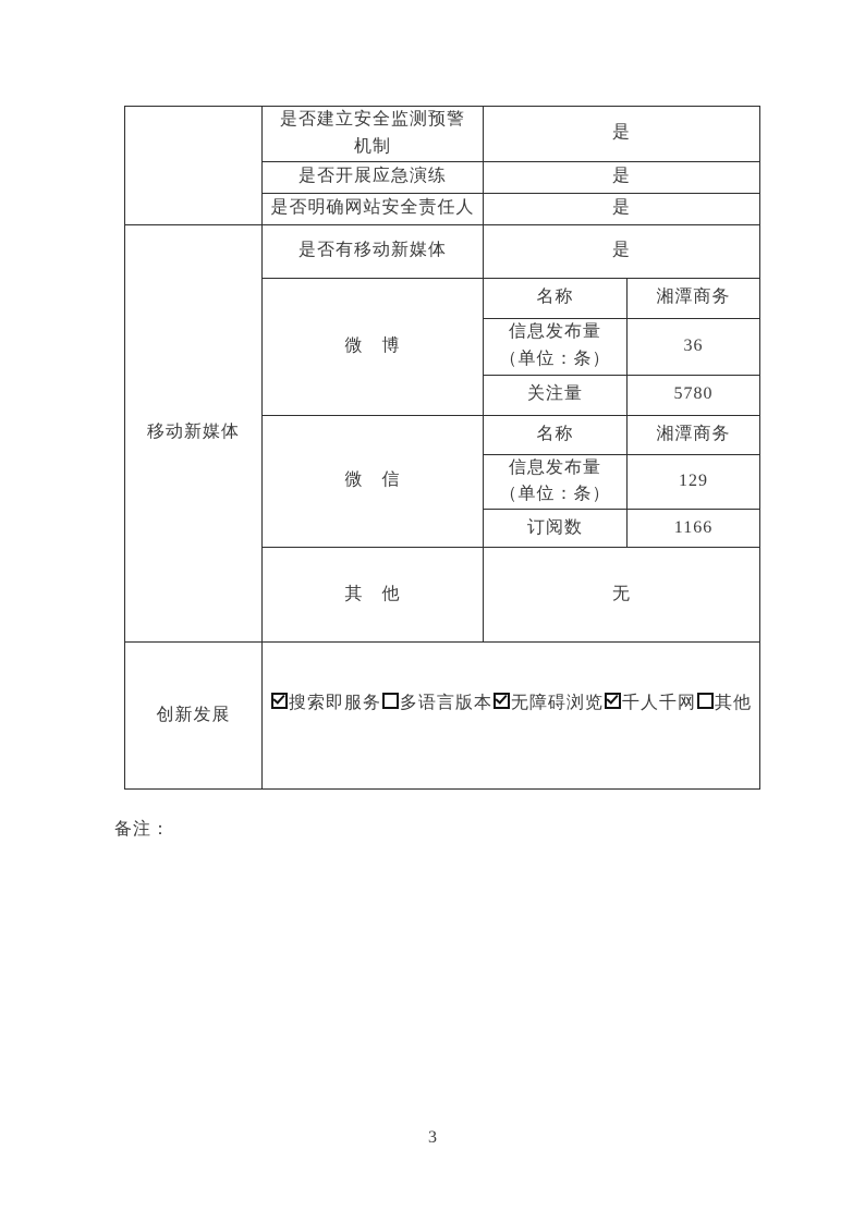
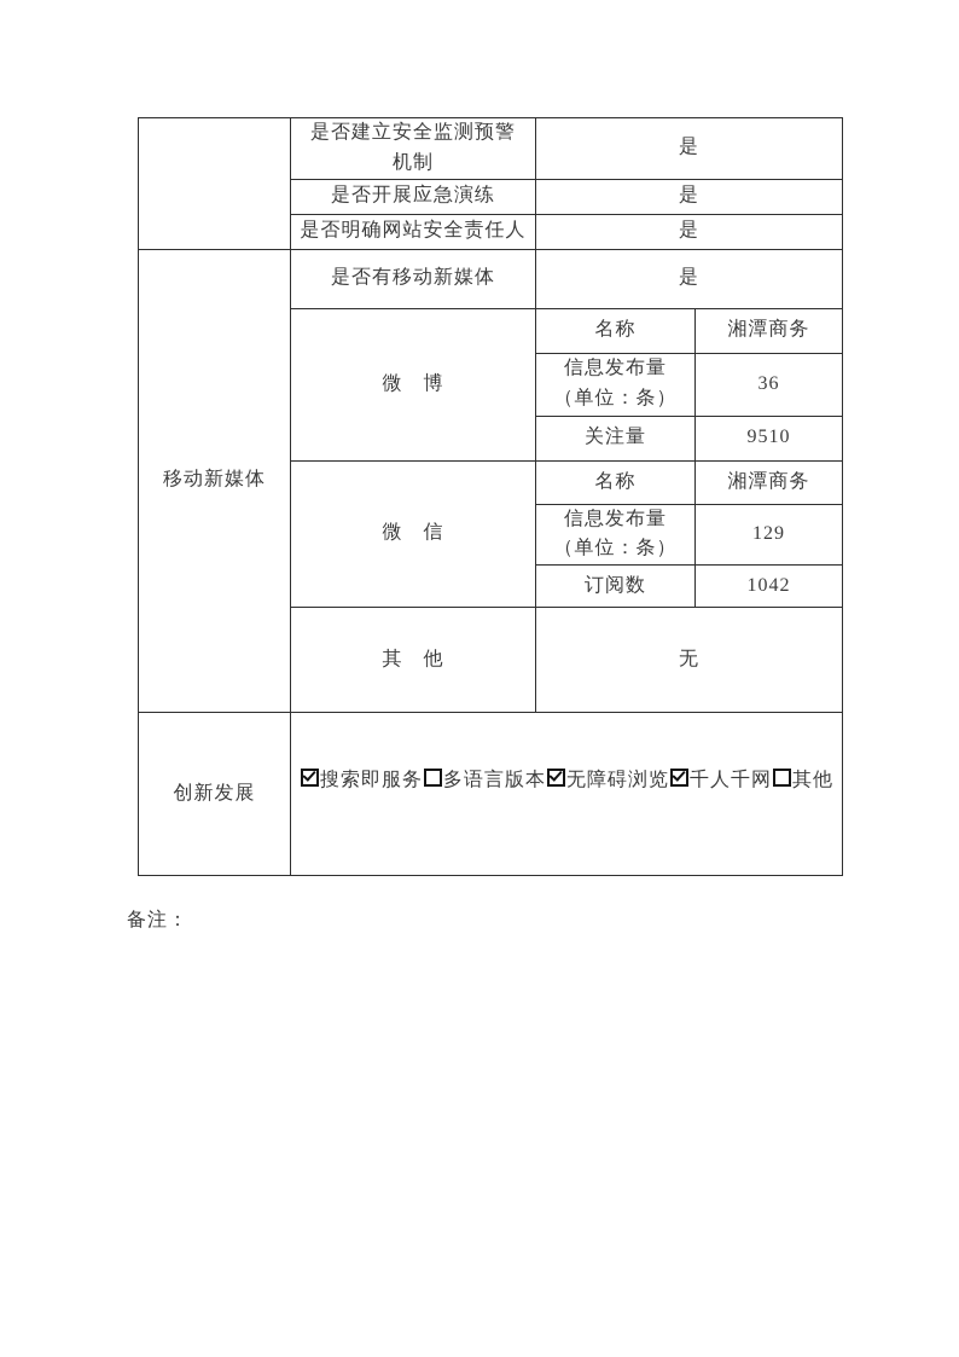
  	是否建立安全监测预警 机制	是
  是否开展应急演练	是
  是否明确网站安全责任人	是
  移动新媒体	是否有移动新媒体	是
  微 博	名称	湘潭商务
  信息发布量 （单位：条）	36
- 关注量	5780
+ 关注量	9510
  微 信	名称	湘潭商务
  信息发布量 （单位：条）	129
- 订阅数	1166
+ 订阅数	1042
  其 他	无
  创新发展	搜索即服务 多语言版本 无障碍浏览 千人千网 其他
  备注：
- 3
